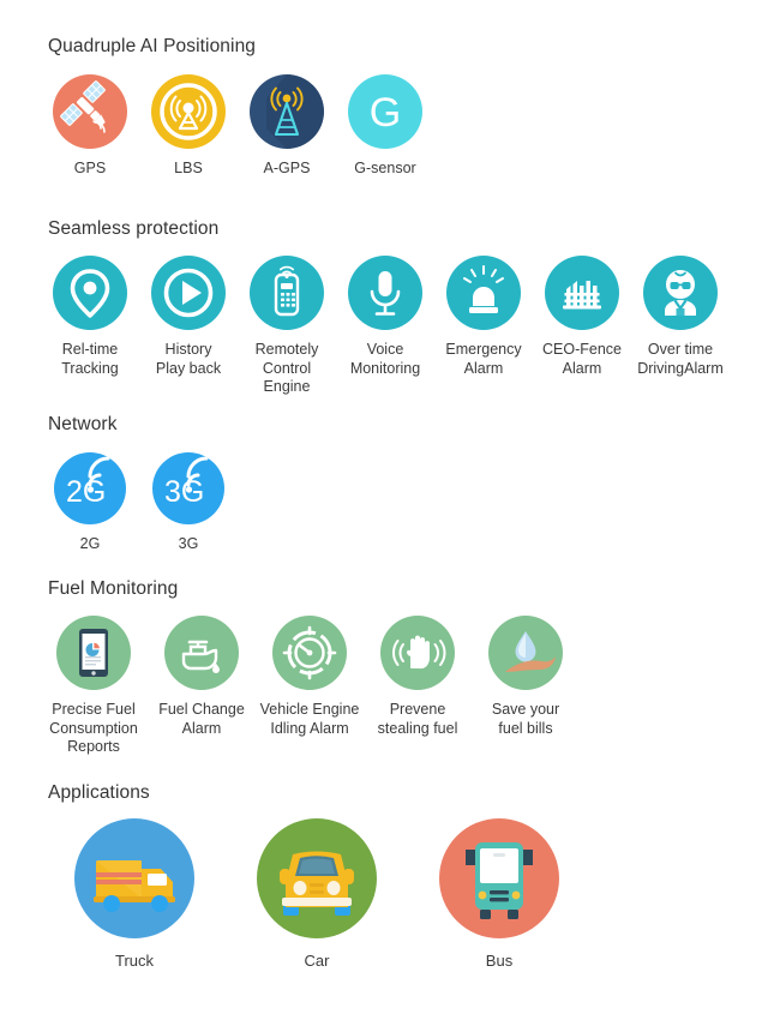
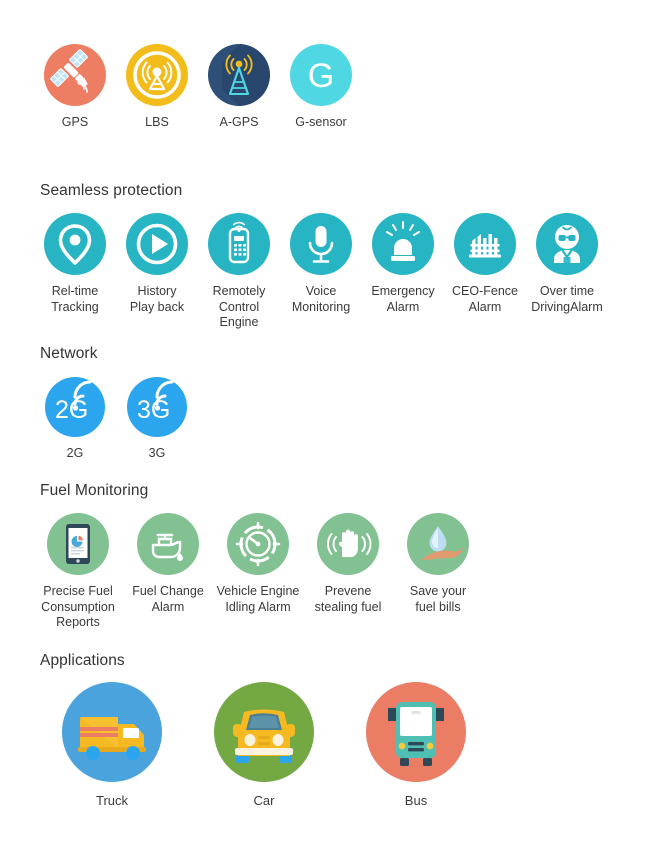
- Quadruple AI Positioning
  GPS
  LBS
  A-GPS
  G
  G-sensor
  Seamless protection
  Rel-time
  Tracking
  History
  Play back
  Remotely
  Control
  Engine
  Voice
  Monitoring
  Emergency
  Alarm
  CEO-Fence
  Alarm
  Over time
  DrivingAlarm
  Network
  2G
  2G
  3G
  3G
  Fuel Monitoring
  Precise Fuel
  Consumption
  Reports
  Fuel Change
  Alarm
  Vehicle Engine
  Idling Alarm
  Prevene
  stealing fuel
  Save your
  fuel bills
  Applications
  Truck
  Car
  Bus
